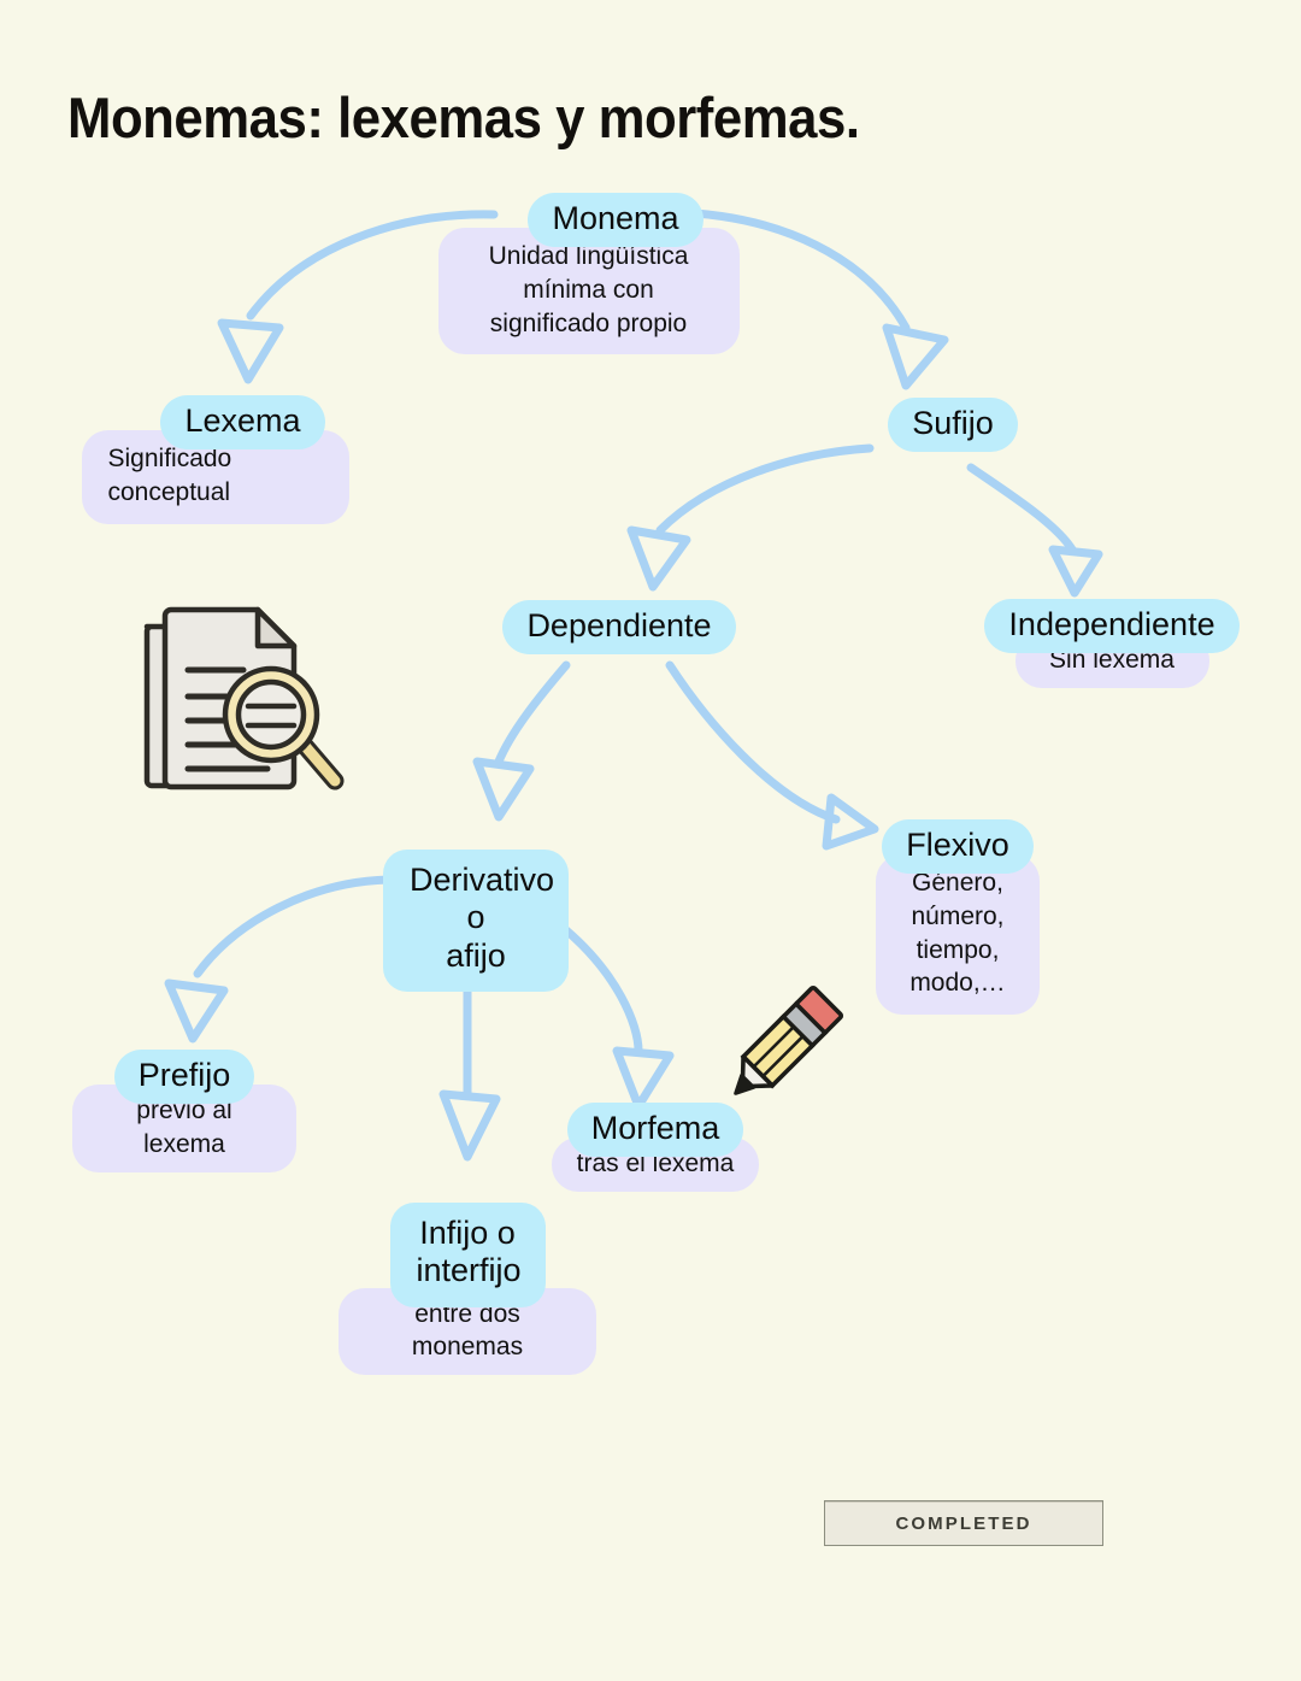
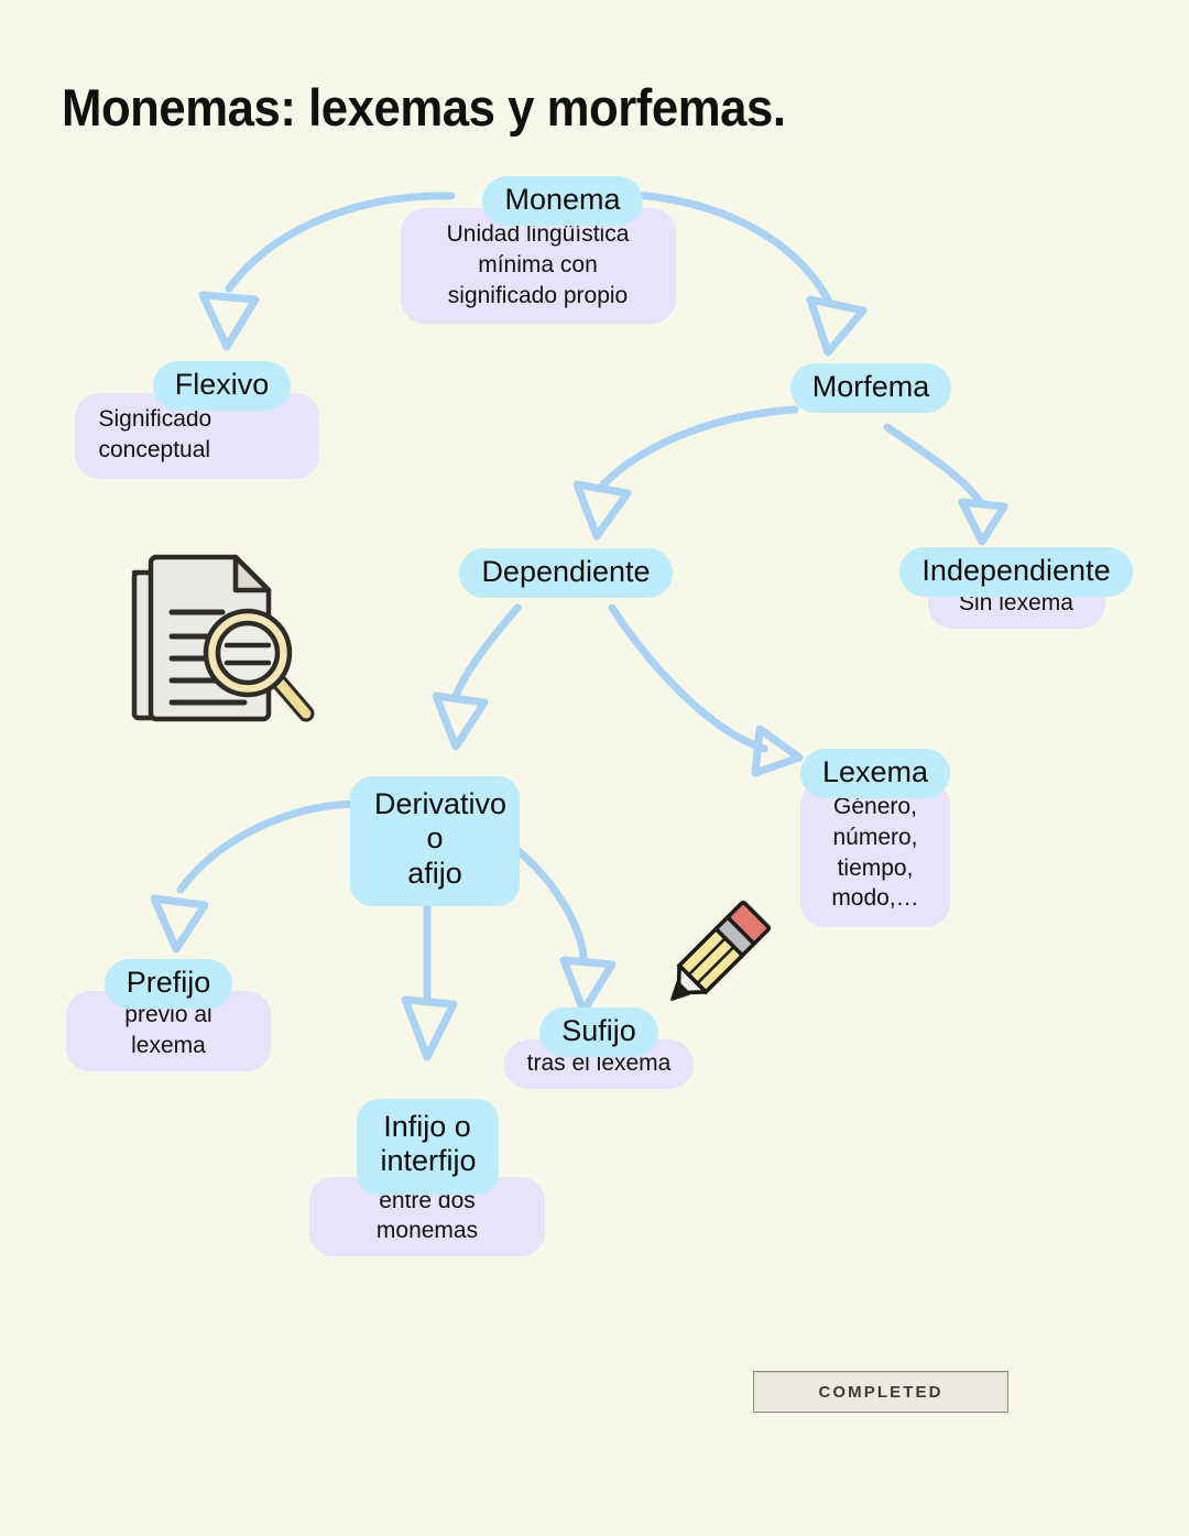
  Monemas: lexemas y morfemas.
  Monema
  Unidad lingüística
  mínima con
  significado propio
- Lexema
+ Flexivo
  Significado
  conceptual
- Sufijo
+ Morfema
  Dependiente
  Independiente
  Sin lexema
  Derivativo
  o
  afijo
- Flexivo
+ Lexema
  Género,
  número,
  tiempo,
  modo,…
  Prefijo
  previo al lexema
  Infijo o
  interfijo
  entre dos monemas
- Morfema
+ Sufijo
  tras el lexema
  COMPLETED
